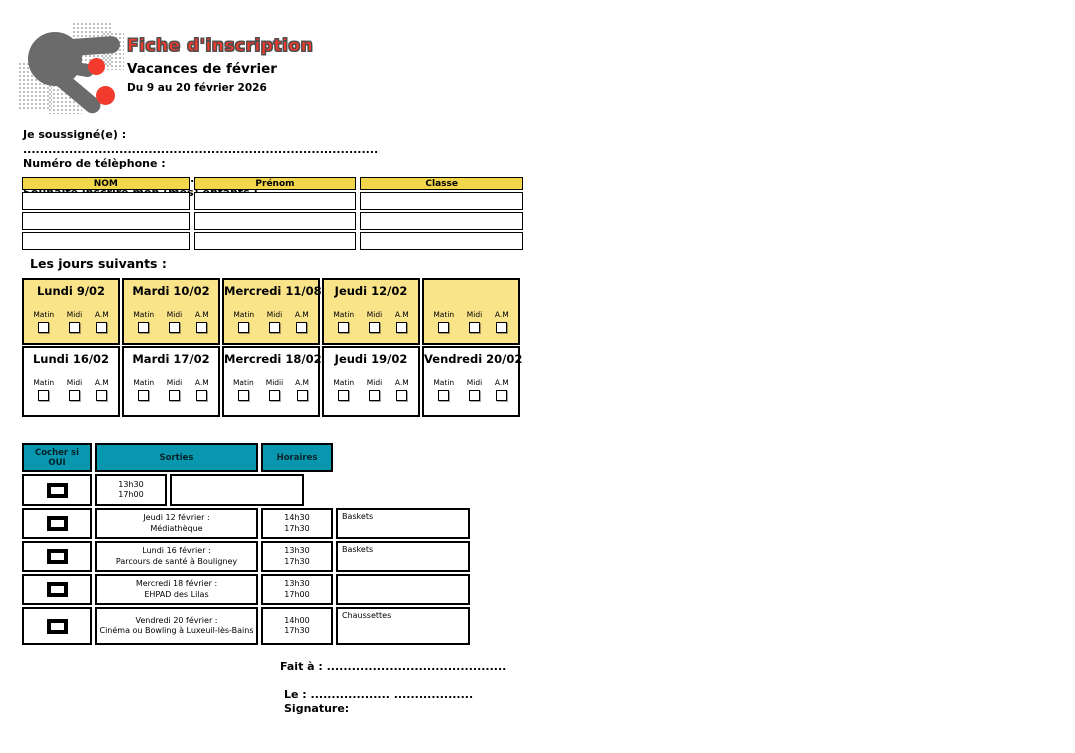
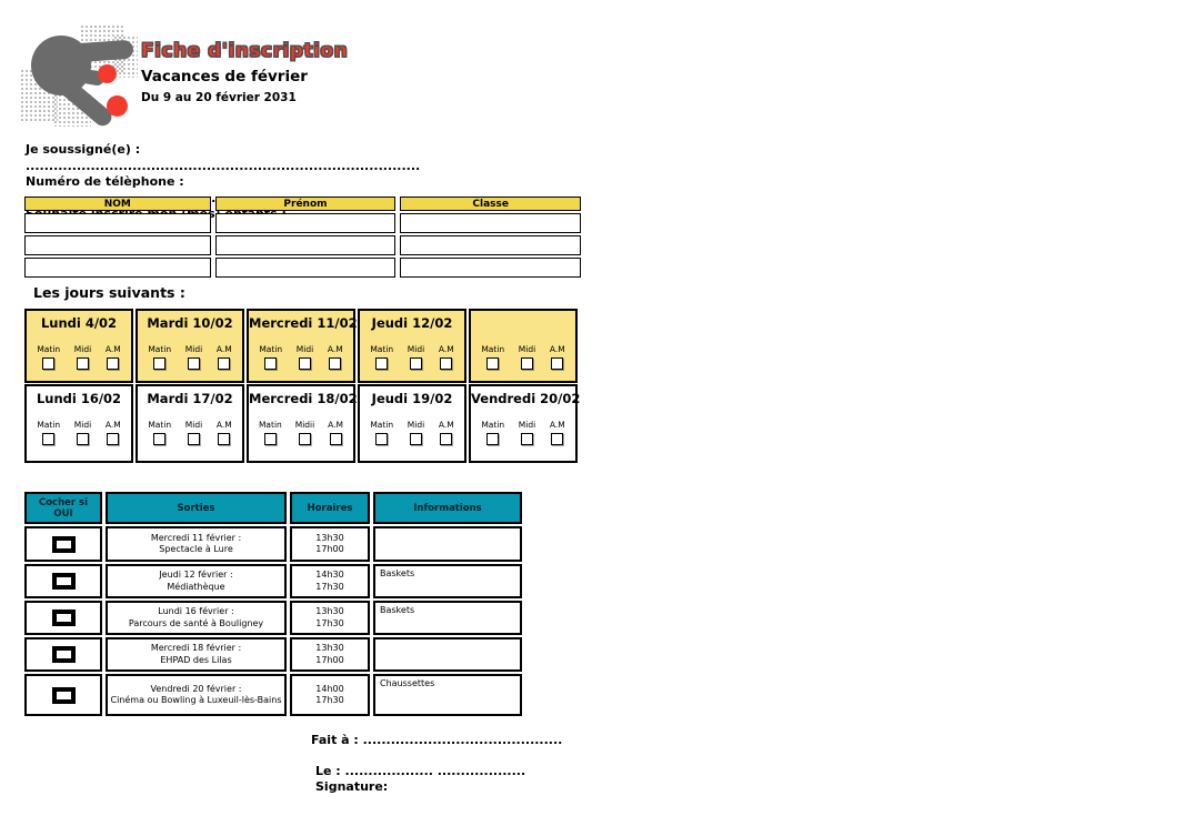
  Fiche d'inscription
  Vacances de février
- Du 9 au 20 février 2026
+ Du 9 au 20 février 2031
  Je soussigné(e) : .....................................................................................
  NOM
  Prénom
  Classe
  Les jours suivants :
- Lundi 9/02
+ Lundi 4/02
  Matin
  Midi
  A.M
  Mardi 10/02
  Matin
  Midi
  A.M
- Mercredi 11/08
+ Mercredi 11/02
  Matin
  Midi
  A.M
  Jeudi 12/02
  Matin
  Midi
  A.M
  Matin
  Midi
  A.M
  Lundi 16/02
  Matin
  Midi
  A.M
  Mardi 17/02
  Matin
  Midi
  A.M
  Mercredi 18/02
  Matin
  Midii
  A.M
  Jeudi 19/02
  Matin
  Midi
  A.M
  Vendredi 20/02
  Matin
  Midi
  A.M
  Cocher si
  OUI
  Sorties
  Horaires
+ Informations
+ Mercredi 11 février :
+ Spectacle à Lure
  13h30
  17h00
  Jeudi 12 février :
  Médiathèque
  14h30
  17h30
  Baskets
  Lundi 16 février :
  Parcours de santé à Bouligney
  13h30
  17h30
  Baskets
  Mercredi 18 février :
  EHPAD des Lilas
  13h30
  17h00
  Vendredi 20 février :
  Cinéma ou Bowling à Luxeuil-lès-Bains
  14h00
  17h30
  Chaussettes
  Fait à : ...........................................
  Le : ................... ...................
  Signature:
